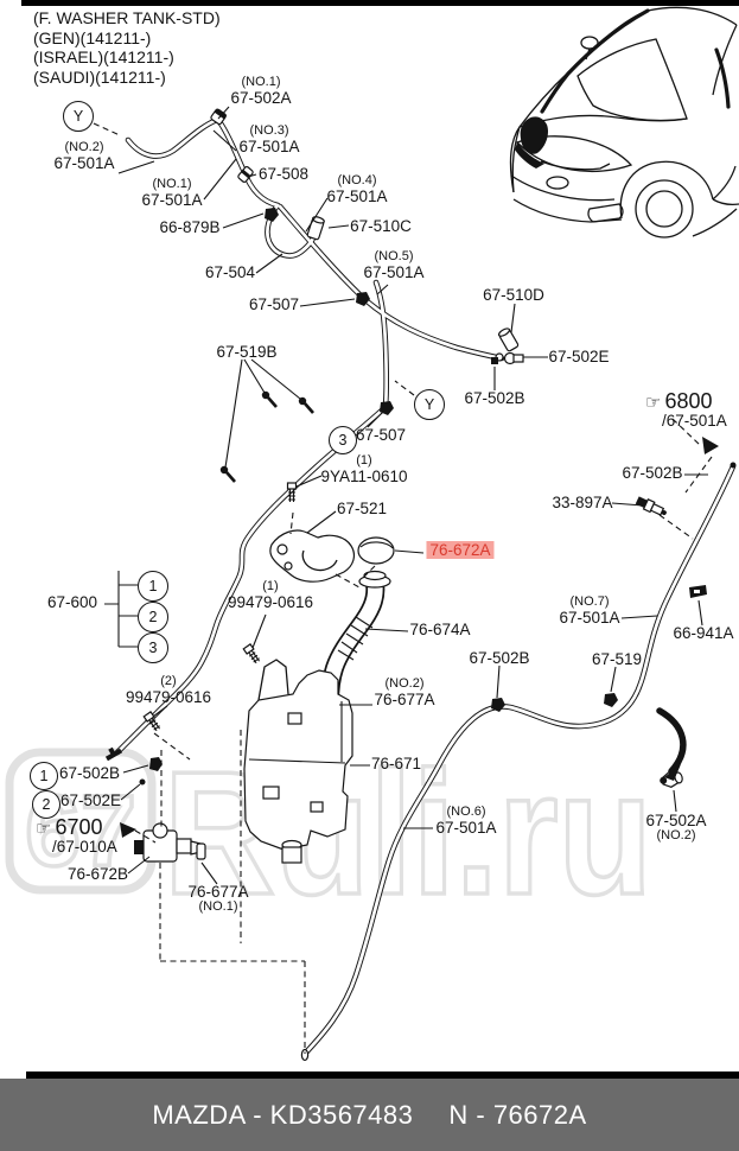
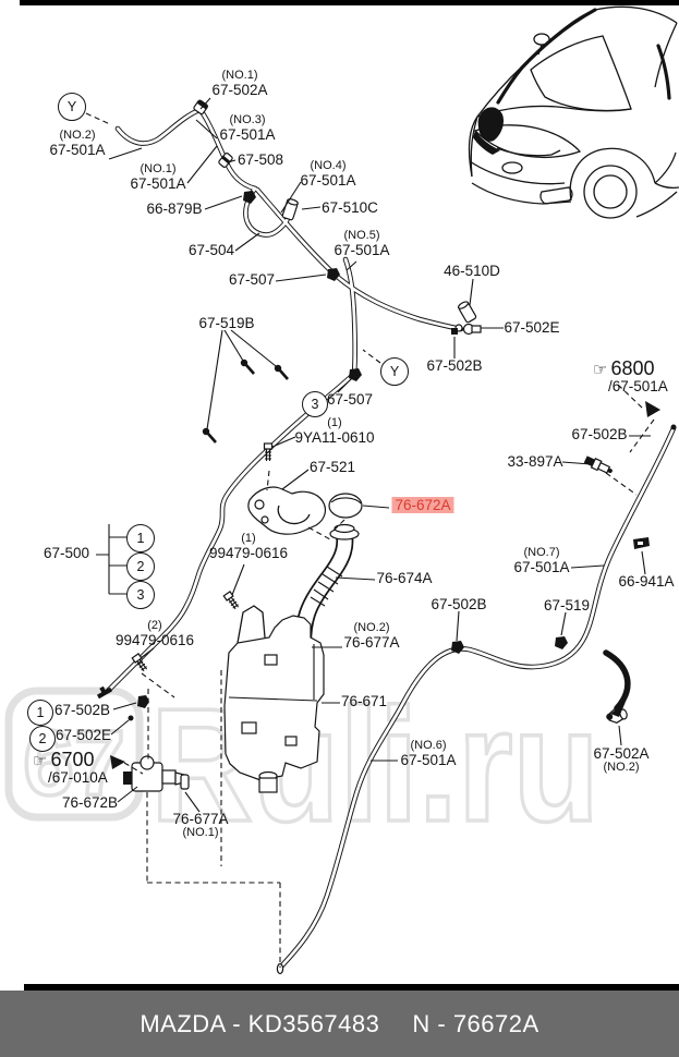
  67
  Rli.ru
- (F. WASHER TANK-STD)
- (GEN)(141211-)
- (ISRAEL)(141211-)
- (SAUDI)(141211-)
  (NO.1)
  67-502A
  (NO.2)
  67-501A
  (NO.3)
  67-501A
  67-508
  (NO.1)
  67-501A
  (NO.4)
  67-501A
  66-879B
  67-510C
  67-504
  (NO.5)
  67-501A
  67-507
  67-519B
- 67-510D
+ 46-510D
  67-502E
  67-502B
  67-507
  (1)
  9YA11-0610
  67-521
  76-672A
- 67-600
+ 67-500
  (1)
  99479-0616
  (2)
  99479-0616
  76-674A
  67-502B
  (NO.2)
  76-677A
  76-671
  (NO.7)
  67-501A
  66-941A
  67-519
  33-897A
  67-502B
  ☞ 6800
  /67-501A
  ☞ 6700
  /67-010A
  67-502B
  67-502E
  76-672B
  76-677A
  (NO.1)
  (NO.6)
  67-501A
  67-502A
  (NO.2)
  MAZDA - KD3567483
  N - 76672A
  Y
  Y
  3
  1
  2
  3
  1
  2
